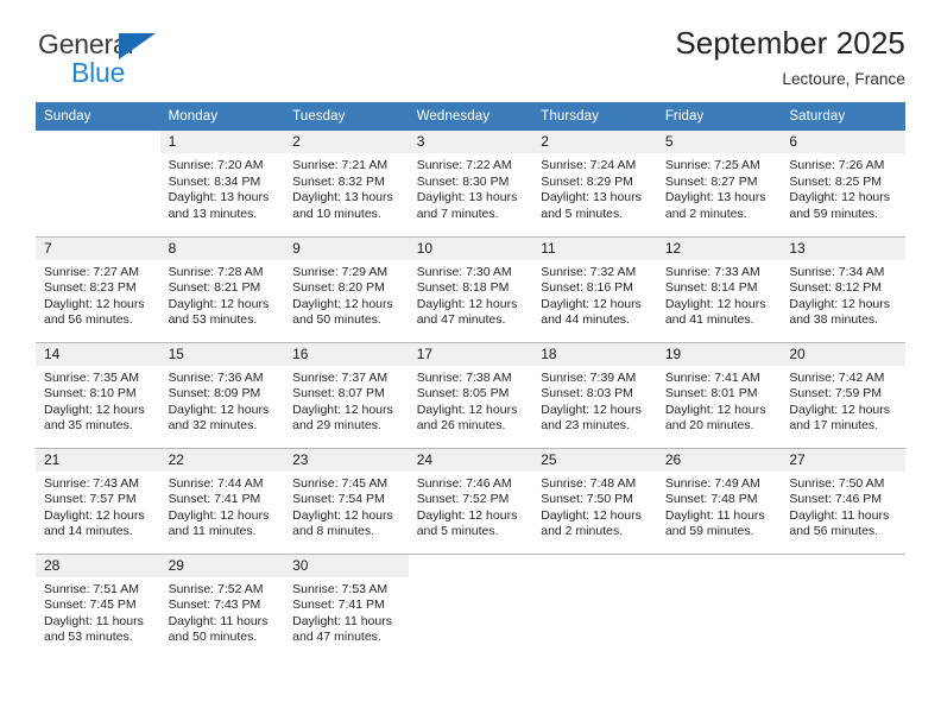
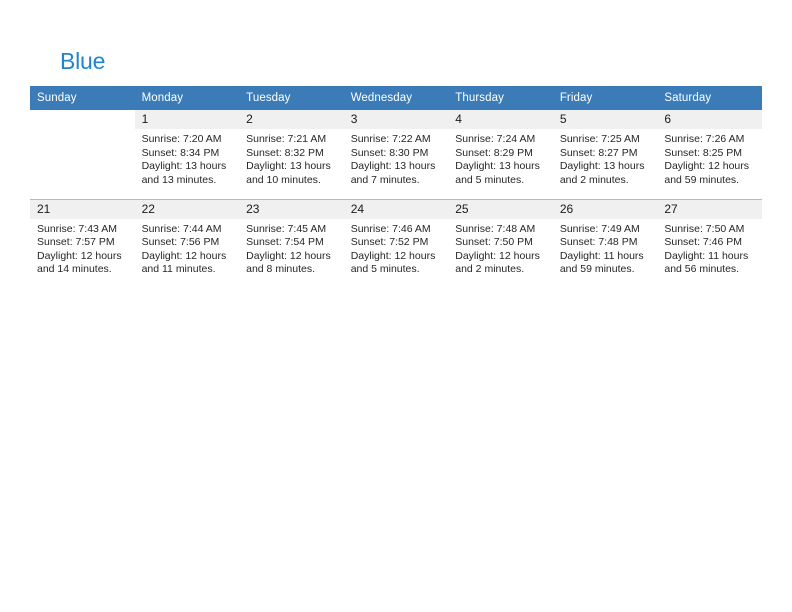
- General
  Blue
- September 2025
- Lectoure, France
  Sunday	Monday	Tuesday	Wednesday	Thursday	Friday	Saturday
- 	1Sunrise: 7:20 AMSunset: 8:34 PMDaylight: 13 hoursand 13 minutes.	2Sunrise: 7:21 AMSunset: 8:32 PMDaylight: 13 hoursand 10 minutes.	3Sunrise: 7:22 AMSunset: 8:30 PMDaylight: 13 hoursand 7 minutes.	2Sunrise: 7:24 AMSunset: 8:29 PMDaylight: 13 hoursand 5 minutes.	5Sunrise: 7:25 AMSunset: 8:27 PMDaylight: 13 hoursand 2 minutes.	6Sunrise: 7:26 AMSunset: 8:25 PMDaylight: 12 hoursand 59 minutes.
+ 	1Sunrise: 7:20 AMSunset: 8:34 PMDaylight: 13 hoursand 13 minutes.	2Sunrise: 7:21 AMSunset: 8:32 PMDaylight: 13 hoursand 10 minutes.	3Sunrise: 7:22 AMSunset: 8:30 PMDaylight: 13 hoursand 7 minutes.	4Sunrise: 7:24 AMSunset: 8:29 PMDaylight: 13 hoursand 5 minutes.	5Sunrise: 7:25 AMSunset: 8:27 PMDaylight: 13 hoursand 2 minutes.	6Sunrise: 7:26 AMSunset: 8:25 PMDaylight: 12 hoursand 59 minutes.
- 7Sunrise: 7:27 AMSunset: 8:23 PMDaylight: 12 hoursand 56 minutes.	8Sunrise: 7:28 AMSunset: 8:21 PMDaylight: 12 hoursand 53 minutes.	9Sunrise: 7:29 AMSunset: 8:20 PMDaylight: 12 hoursand 50 minutes.	10Sunrise: 7:30 AMSunset: 8:18 PMDaylight: 12 hoursand 47 minutes.	11Sunrise: 7:32 AMSunset: 8:16 PMDaylight: 12 hoursand 44 minutes.	12Sunrise: 7:33 AMSunset: 8:14 PMDaylight: 12 hoursand 41 minutes.	13Sunrise: 7:34 AMSunset: 8:12 PMDaylight: 12 hoursand 38 minutes.
- 14Sunrise: 7:35 AMSunset: 8:10 PMDaylight: 12 hoursand 35 minutes.	15Sunrise: 7:36 AMSunset: 8:09 PMDaylight: 12 hoursand 32 minutes.	16Sunrise: 7:37 AMSunset: 8:07 PMDaylight: 12 hoursand 29 minutes.	17Sunrise: 7:38 AMSunset: 8:05 PMDaylight: 12 hoursand 26 minutes.	18Sunrise: 7:39 AMSunset: 8:03 PMDaylight: 12 hoursand 23 minutes.	19Sunrise: 7:41 AMSunset: 8:01 PMDaylight: 12 hoursand 20 minutes.	20Sunrise: 7:42 AMSunset: 7:59 PMDaylight: 12 hoursand 17 minutes.
- 21Sunrise: 7:43 AMSunset: 7:57 PMDaylight: 12 hoursand 14 minutes.	22Sunrise: 7:44 AMSunset: 7:41 PMDaylight: 12 hoursand 11 minutes.	23Sunrise: 7:45 AMSunset: 7:54 PMDaylight: 12 hoursand 8 minutes.	24Sunrise: 7:46 AMSunset: 7:52 PMDaylight: 12 hoursand 5 minutes.	25Sunrise: 7:48 AMSunset: 7:50 PMDaylight: 12 hoursand 2 minutes.	26Sunrise: 7:49 AMSunset: 7:48 PMDaylight: 11 hoursand 59 minutes.	27Sunrise: 7:50 AMSunset: 7:46 PMDaylight: 11 hoursand 56 minutes.
+ 21Sunrise: 7:43 AMSunset: 7:57 PMDaylight: 12 hoursand 14 minutes.	22Sunrise: 7:44 AMSunset: 7:56 PMDaylight: 12 hoursand 11 minutes.	23Sunrise: 7:45 AMSunset: 7:54 PMDaylight: 12 hoursand 8 minutes.	24Sunrise: 7:46 AMSunset: 7:52 PMDaylight: 12 hoursand 5 minutes.	25Sunrise: 7:48 AMSunset: 7:50 PMDaylight: 12 hoursand 2 minutes.	26Sunrise: 7:49 AMSunset: 7:48 PMDaylight: 11 hoursand 59 minutes.	27Sunrise: 7:50 AMSunset: 7:46 PMDaylight: 11 hoursand 56 minutes.
- 28Sunrise: 7:51 AMSunset: 7:45 PMDaylight: 11 hoursand 53 minutes.	29Sunrise: 7:52 AMSunset: 7:43 PMDaylight: 11 hoursand 50 minutes.	30Sunrise: 7:53 AMSunset: 7:41 PMDaylight: 11 hoursand 47 minutes.
